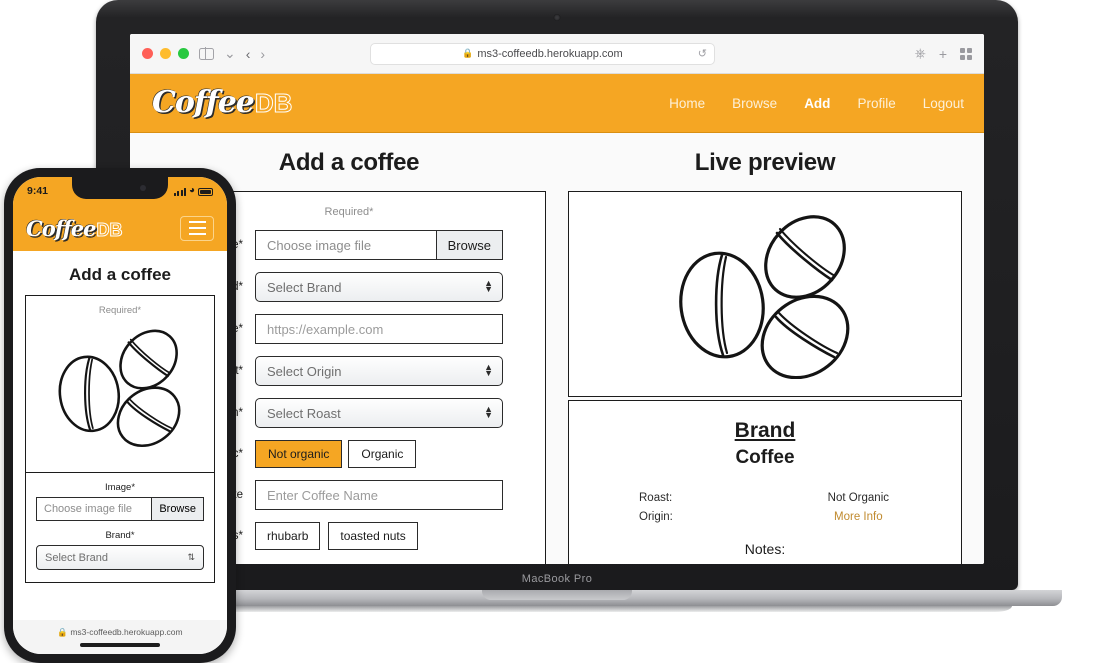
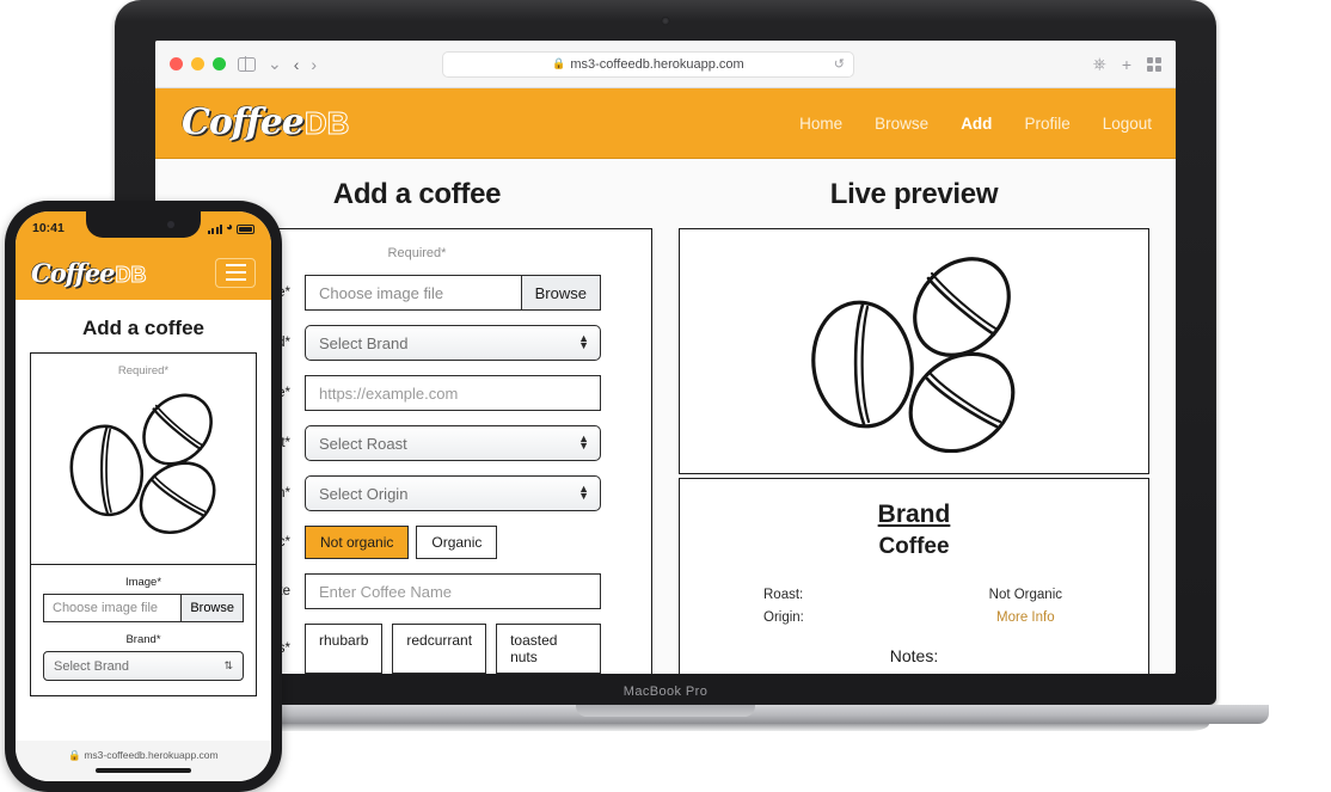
  MacBook Pro
  ⌄
  ‹
  ›
  🔒
  ms3-coffeedb.herokuapp.com
  ↺
  ⎈
  +
  Coffee
  DB
  Home
  Browse
  Add
  Profile
  Logout
  Add a coffee
  Required*
  Choose image file
  Browse
  Select Brand
  ▲
  ▼
  https://example.com
- Select Origin
+ Select Roast
  ▲
  ▼
- Select Roast
+ Select Origin
  ▲
  ▼
  Not organic
  Organic
  Enter Coffee Name
  rhubarb
+ redcurrant
  toasted nuts
  Live preview
  Brand
  Coffee
  Roast:
  Origin:
  Not Organic
  More Info
  Notes:
- 9:41
+ 10:41
  ◕
  Coffee
  DB
  Add a coffee
  Required*
  Image*
  Choose image file
  Browse
  Brand*
  Select Brand
  ⇅
  🔒 ms3-coffeedb.herokuapp.com
